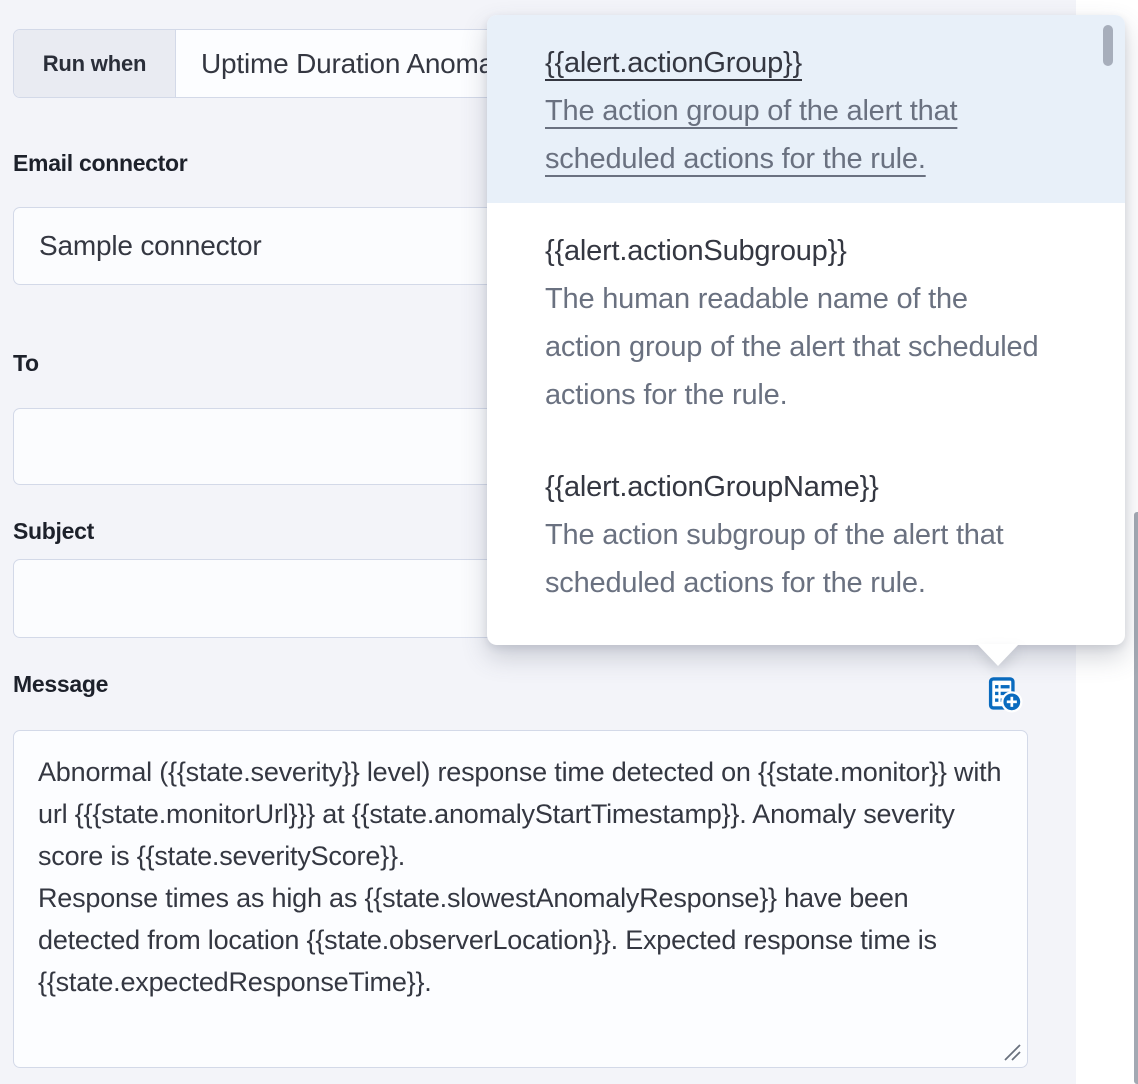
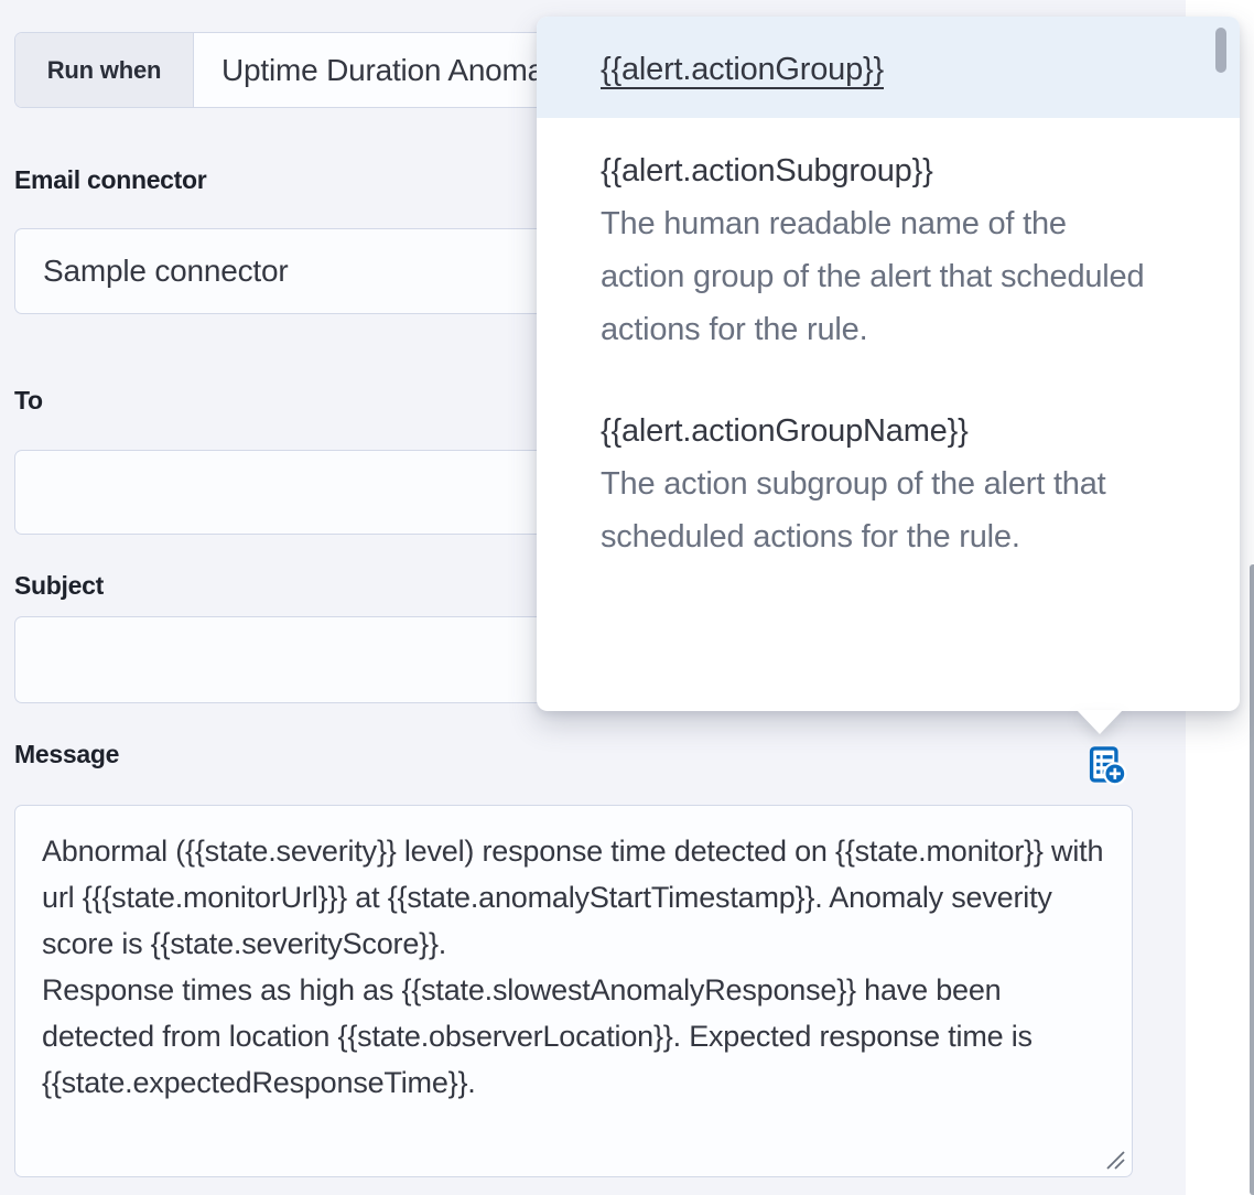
  Run when
  Uptime Duration Anom
  Email connector
  Sample connector
  To
  Subject
  Message
  {{alert.actionGroup}}
- The action group of the alert that scheduled actions for the rule.
  {{alert.actionSubgroup}}
  The human readable name of the action group of the alert that scheduled actions for the rule.
  {{alert.actionGroupName}}
  The action subgroup of the alert that scheduled actions for the rule.
